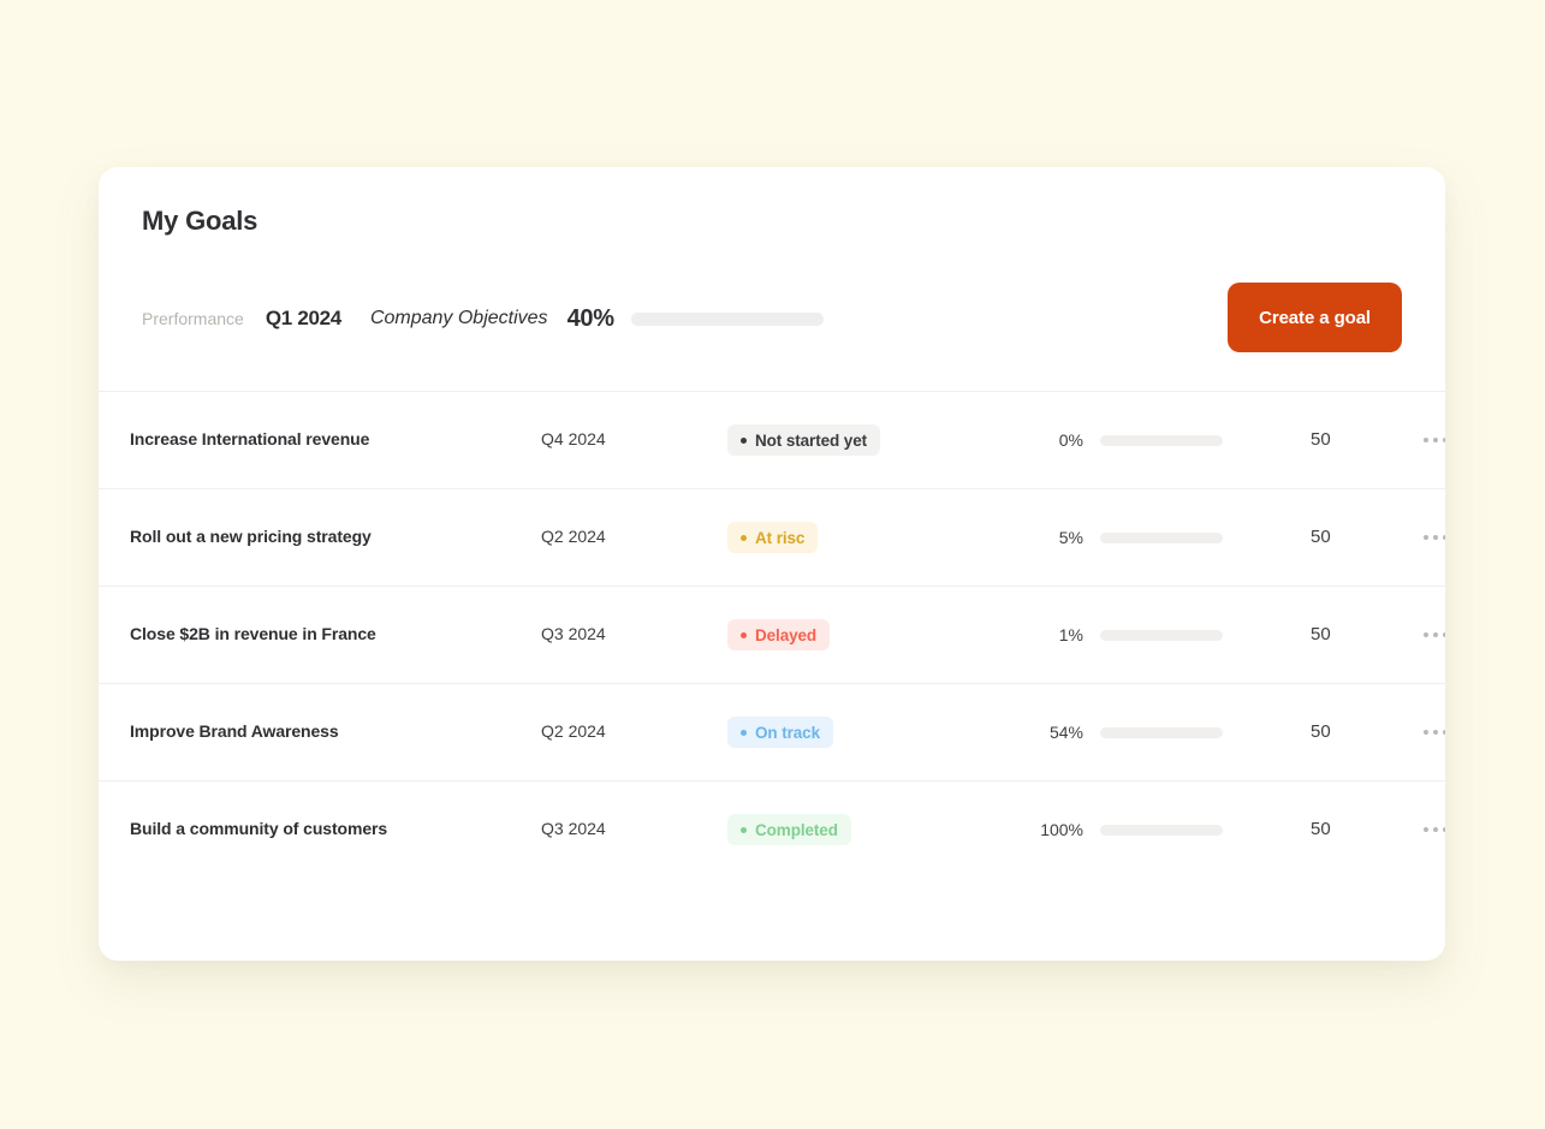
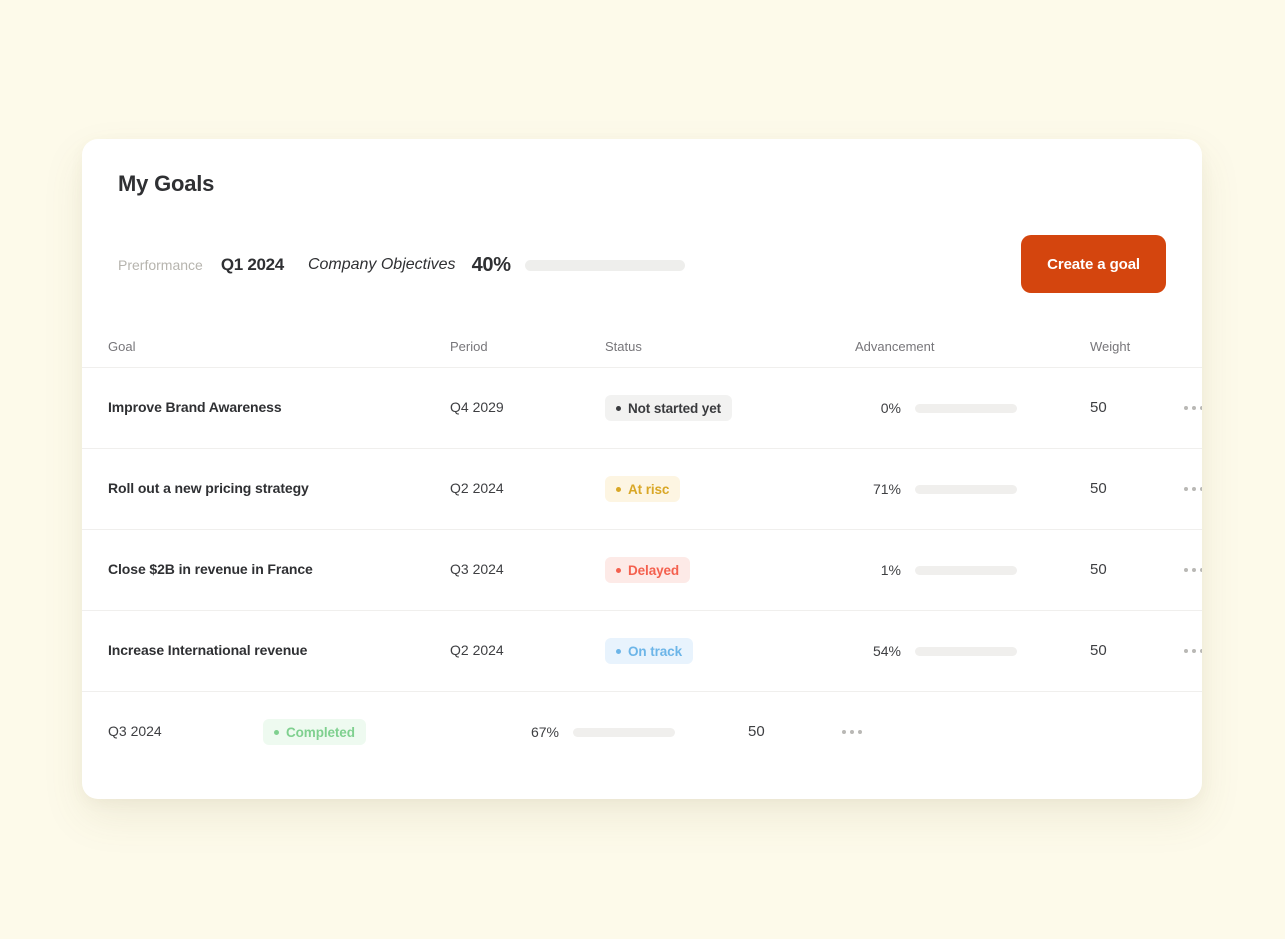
  My Goals
  Prerformance
  Q1 2024
  Company Objectives
  40%
  Create a goal
+ Goal
+ Period
+ Status
+ Advancement
+ Weight
- Increase International revenue
+ Improve Brand Awareness
- Q4 2024
+ Q4 2029
  Not started yet
  0%
  50
  Roll out a new pricing strategy
  Q2 2024
  At risc
- 5%
+ 71%
  50
  Close $2B in revenue in France
  Q3 2024
  Delayed
  1%
  50
- Improve Brand Awareness
+ Increase International revenue
  Q2 2024
  On track
  54%
  50
- Build a community of customers
  Q3 2024
  Completed
- 100%
+ 67%
  50
